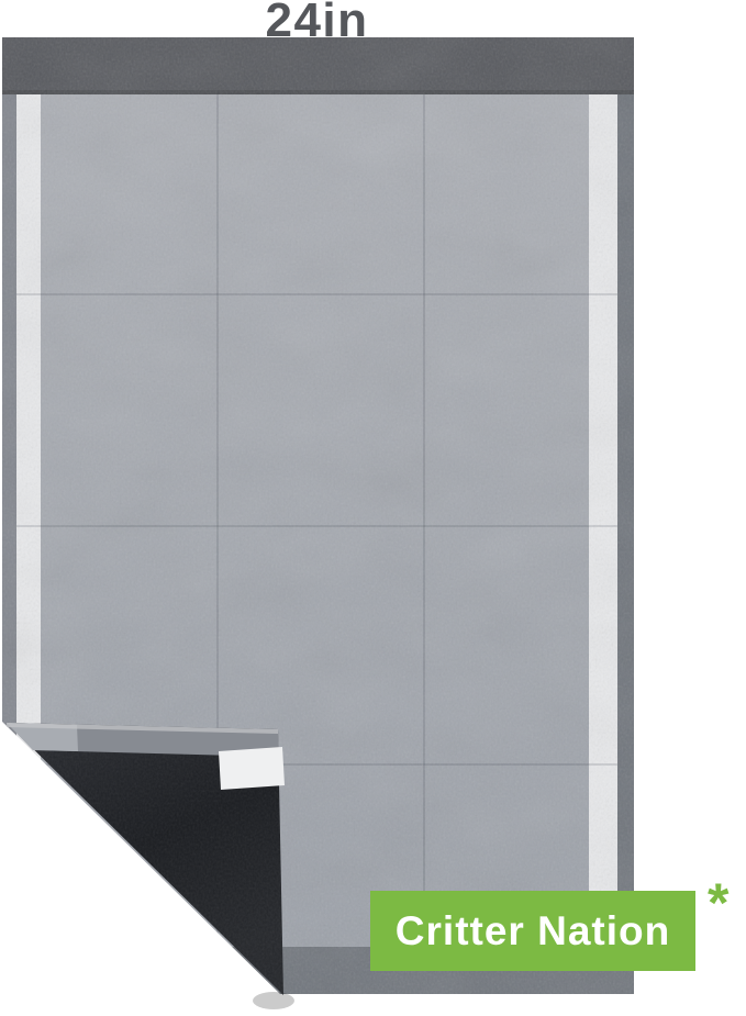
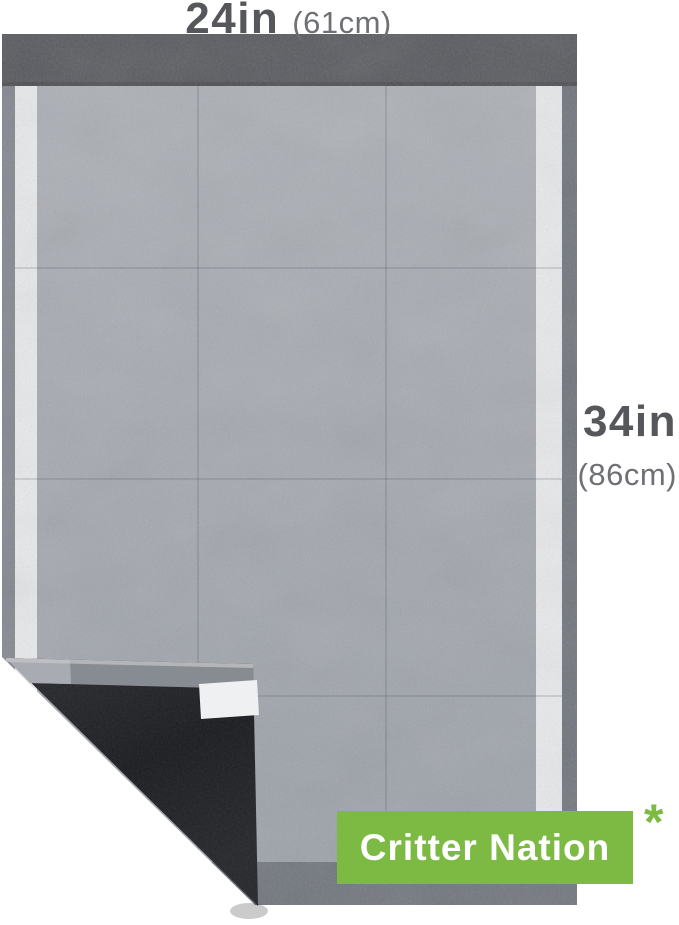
  24in
+ (61cm)
+ 34in
+ (86cm)
  Critter Nation
  *
